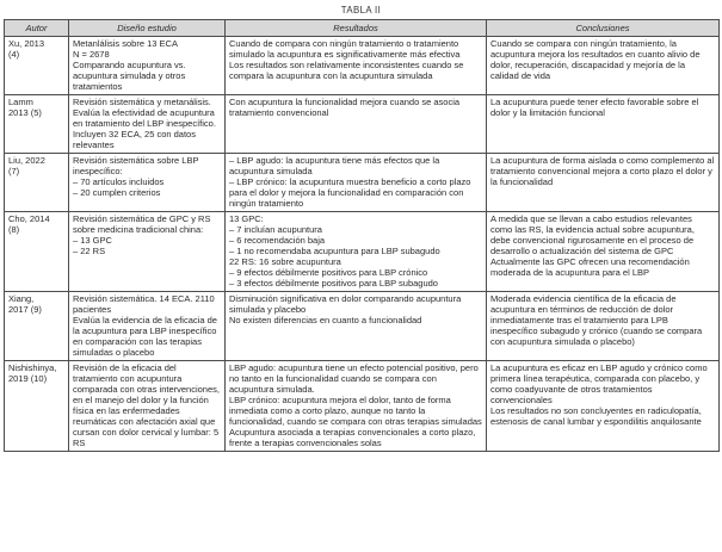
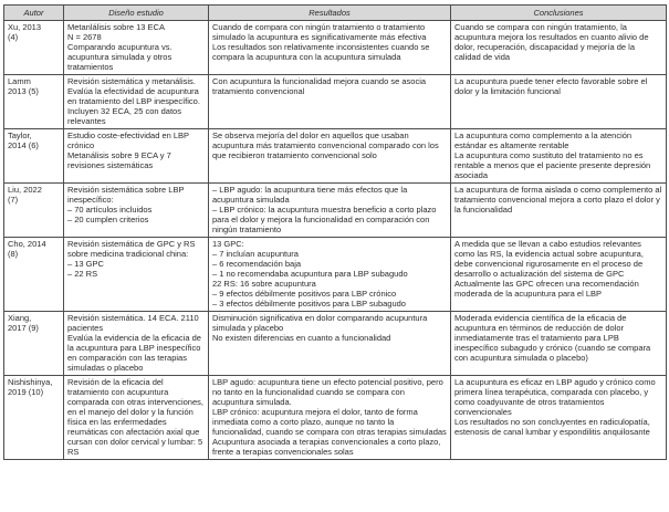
- TABLA II
  Autor	Diseño estudio	Resultados	Conclusiones
  Xu, 2013 (4)	Metanlálisis sobre 13 ECA N = 2678 Comparando acupuntura vs. acupuntura simulada y otros tratamientos	Cuando de compara con ningún tratamiento o tratamiento simulado la acupuntura es significativamente más efectiva Los resultados son relativamente inconsistentes cuando se compara la acupuntura con la acupuntura simulada	Cuando se compara con ningún tratamiento, la acupuntura mejora los resultados en cuanto alivio de dolor, recuperación, discapacidad y mejoría de la calidad de vida
  Lamm 2013 (5)	Revisión sistemática y metanálisis. Evalúa la efectividad de acupuntura en tratamiento del LBP inespecífico. Incluyen 32 ECA, 25 con datos relevantes	Con acupuntura la funcionalidad mejora cuando se asocia tratamiento convencional	La acupuntura puede tener efecto favorable sobre el dolor y la limitación funcional
+ Taylor, 2014 (6)	Estudio coste-efectividad en LBP crónico Metanálisis sobre 9 ECA y 7 revisiones sistemáticas	Se observa mejoría del dolor en aquellos que usaban acupuntura más tratamiento convencional comparado con los que recibieron tratamiento convencional solo	La acupuntura como complemento a la atención estándar es altamente rentable La acupuntura como sustituto del tratamiento no es rentable a menos que el paciente presente depresión asociada
  Liu, 2022 (7)	Revisión sistemática sobre LBP inespecífico: – 70 artículos incluidos – 20 cumplen criterios	– LBP agudo: la acupuntura tiene más efectos que la acupuntura simulada – LBP crónico: la acupuntura muestra beneficio a corto plazo para el dolor y mejora la funcionalidad en comparación con ningún tratamiento	La acupuntura de forma aislada o como complemento al tratamiento convencional mejora a corto plazo el dolor y la funcionalidad
  Cho, 2014 (8)	Revisión sistemática de GPC y RS sobre medicina tradicional china: – 13 GPC – 22 RS	13 GPC: – 7 incluían acupuntura – 6 recomendación baja – 1 no recomendaba acupuntura para LBP subagudo 22 RS: 16 sobre acupuntura – 9 efectos débilmente positivos para LBP crónico – 3 efectos débilmente positivos para LBP subagudo	A medida que se llevan a cabo estudios relevantes como las RS, la evidencia actual sobre acupuntura, debe convencional rigurosamente en el proceso de desarrollo o actualización del sistema de GPC Actualmente las GPC ofrecen una recomendación moderada de la acupuntura para el LBP
  Xiang, 2017 (9)	Revisión sistemática. 14 ECA. 2110 pacientes Evalúa la evidencia de la eficacia de la acupuntura para LBP inespecífico en comparación con las terapias simuladas o placebo	Disminución significativa en dolor comparando acupuntura simulada y placebo No existen diferencias en cuanto a funcionalidad	Moderada evidencia científica de la eficacia de acupuntura en términos de reducción de dolor inmediatamente tras el tratamiento para LPB inespecífico subagudo y crónico (cuando se compara con acupuntura simulada o placebo)
  Nishishinya, 2019 (10)	Revisión de la eficacia del tratamiento con acupuntura comparada con otras intervenciones, en el manejo del dolor y la función física en las enfermedades reumáticas con afectación axial que cursan con dolor cervical y lumbar: 5 RS	LBP agudo: acupuntura tiene un efecto potencial positivo, pero no tanto en la funcionalidad cuando se compara con acupuntura simulada. LBP crónico: acupuntura mejora el dolor, tanto de forma inmediata como a corto plazo, aunque no tanto la funcionalidad, cuando se compara con otras terapias simuladas Acupuntura asociada a terapias convencionales a corto plazo, frente a terapias convencionales solas	La acupuntura es eficaz en LBP agudo y crónico como primera línea terapéutica, comparada con placebo, y como coadyuvante de otros tratamientos convencionales Los resultados no son concluyentes en radiculopatía, estenosis de canal lumbar y espondilitis anquilosante
